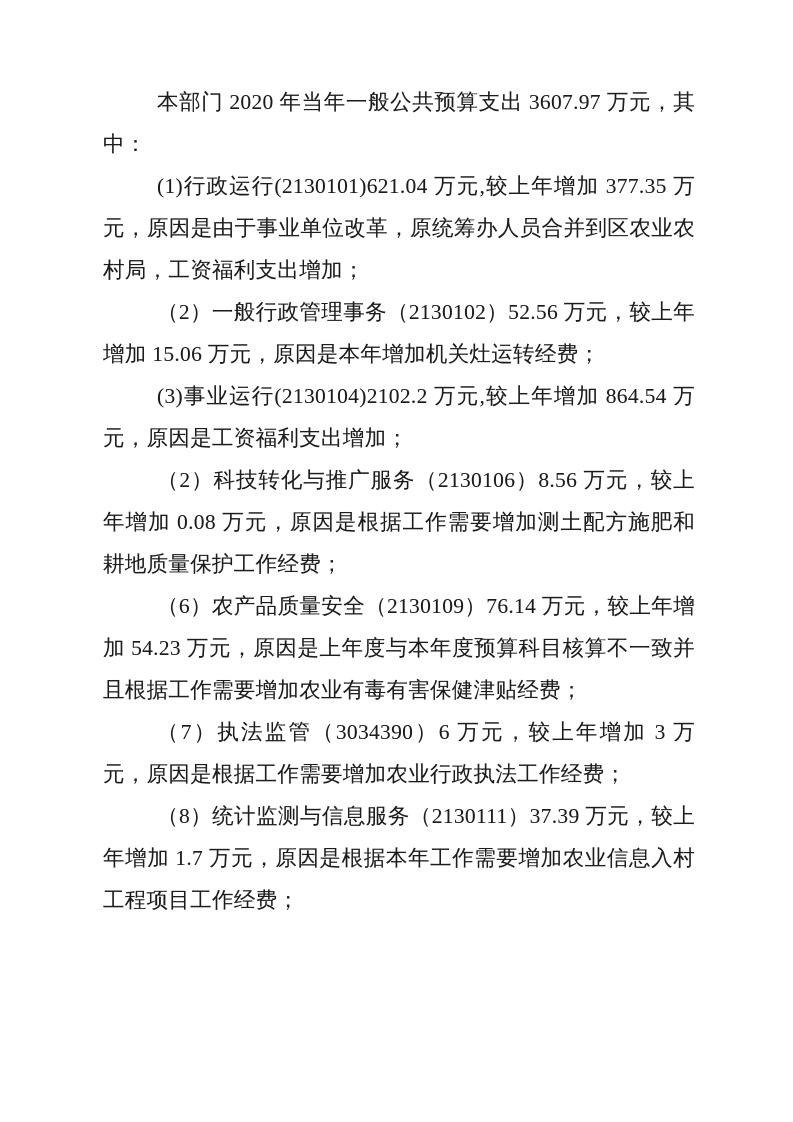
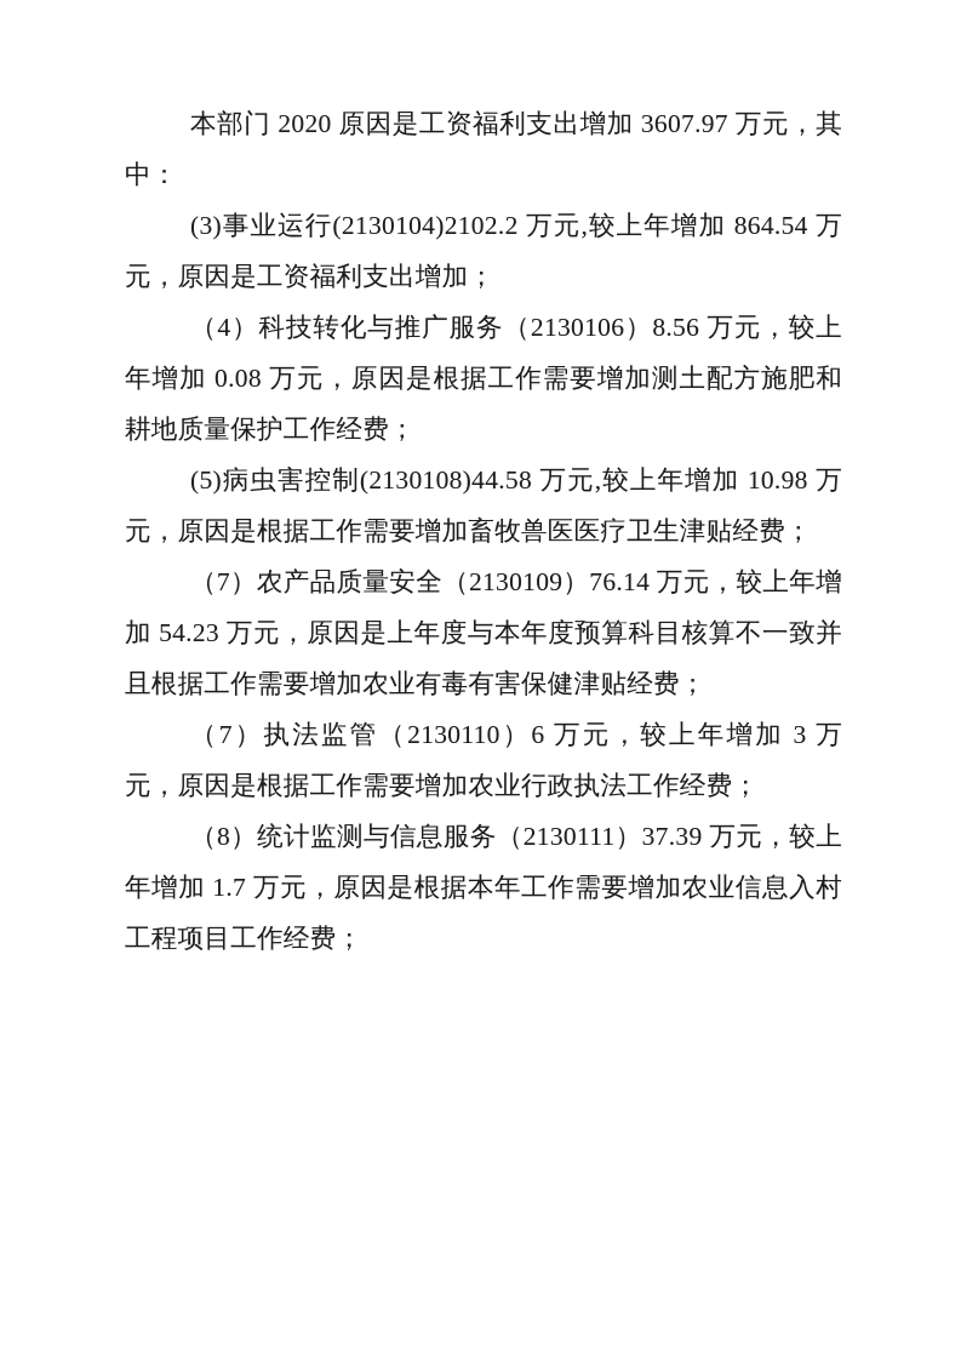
- 本部门 2020 年当年一般公共预算支出 3607.97 万元，其中：
+ 本部门 2020 原因是工资福利支出增加 3607.97 万元，其中：
- (1)行政运行(2130101)621.04 万元,较上年增加 377.35 万元，原因是由于事业单位改革，原统筹办人员合并到区农业农村局，工资福利支出增加；
- （2）一般行政管理事务（2130102）52.56 万元，较上年增加 15.06 万元，原因是本年增加机关灶运转经费；
  (3)事业运行(2130104)2102.2 万元,较上年增加 864.54 万元，原因是工资福利支出增加；
- （2）科技转化与推广服务（2130106）8.56 万元，较上年增加 0.08 万元，原因是根据工作需要增加测土配方施肥和耕地质量保护工作经费；
+ （4）科技转化与推广服务（2130106）8.56 万元，较上年增加 0.08 万元，原因是根据工作需要增加测土配方施肥和耕地质量保护工作经费；
+ (5)病虫害控制(2130108)44.58 万元,较上年增加 10.98 万元，原因是根据工作需要增加畜牧兽医医疗卫生津贴经费；
- （6）农产品质量安全（2130109）76.14 万元，较上年增加 54.23 万元，原因是上年度与本年度预算科目核算不一致并且根据工作需要增加农业有毒有害保健津贴经费；
+ （7）农产品质量安全（2130109）76.14 万元，较上年增加 54.23 万元，原因是上年度与本年度预算科目核算不一致并且根据工作需要增加农业有毒有害保健津贴经费；
- （7）执法监管（3034390）6 万元，较上年增加 3 万元，原因是根据工作需要增加农业行政执法工作经费；
+ （7）执法监管（2130110）6 万元，较上年增加 3 万元，原因是根据工作需要增加农业行政执法工作经费；
  （8）统计监测与信息服务（2130111）37.39 万元，较上年增加 1.7 万元，原因是根据本年工作需要增加农业信息入村工程项目工作经费；
